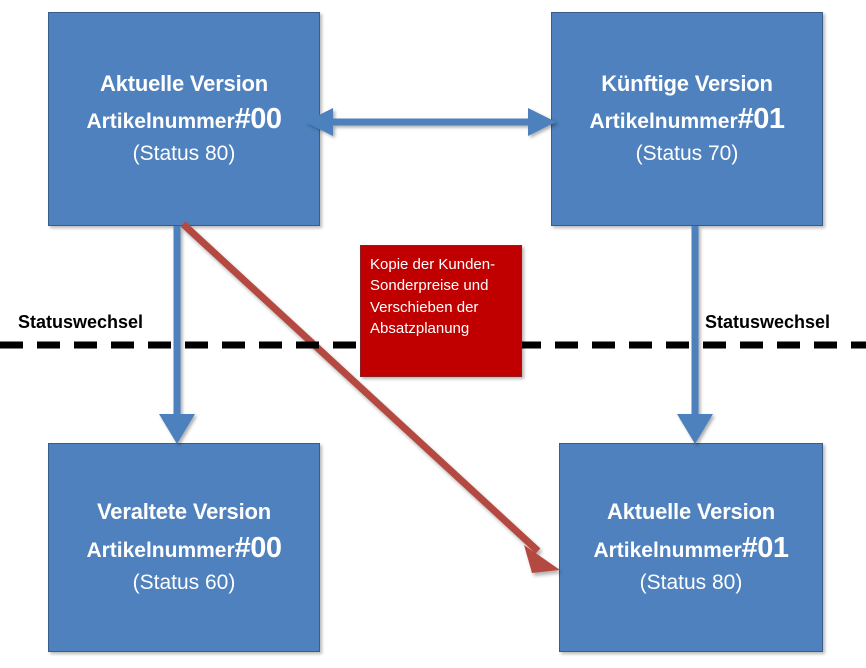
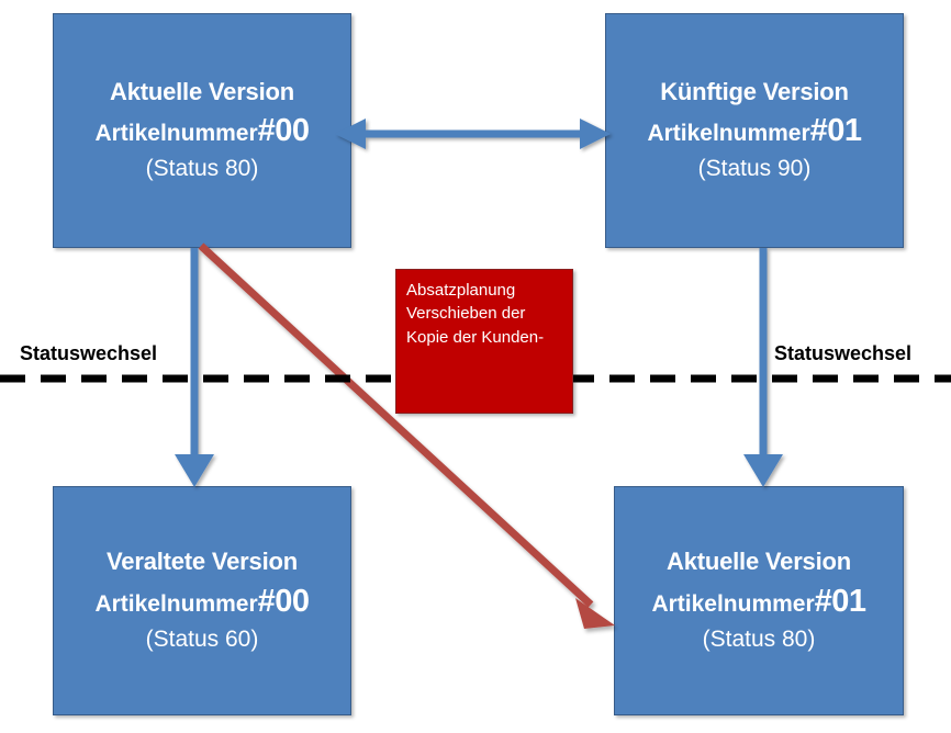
  Aktuelle Version
  Artikelnummer
  #00
  (Status 80)
  Künftige Version
  Artikelnummer
  #01
- (Status 70)
+ (Status 90)
  Veraltete Version
  Artikelnummer
  #00
  (Status 60)
  Aktuelle Version
  Artikelnummer
  #01
  (Status 80)
- Kopie der Kunden-
+ Absatzplanung
- Sonderpreise und
  Verschieben der
- Absatzplanung
+ Kopie der Kunden-
  Statuswechsel
  Statuswechsel
